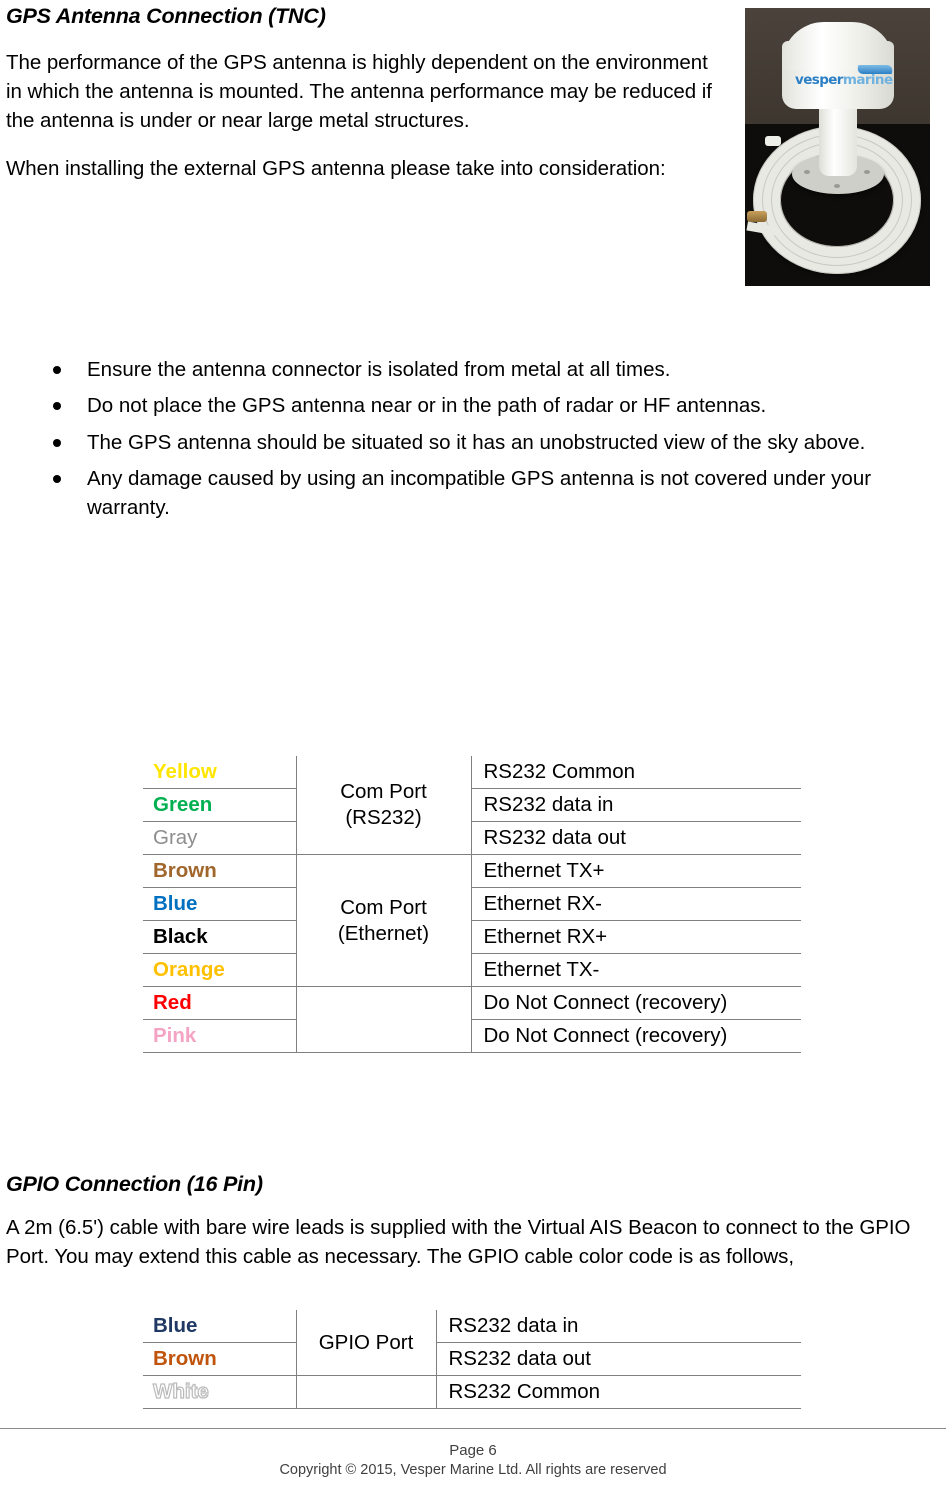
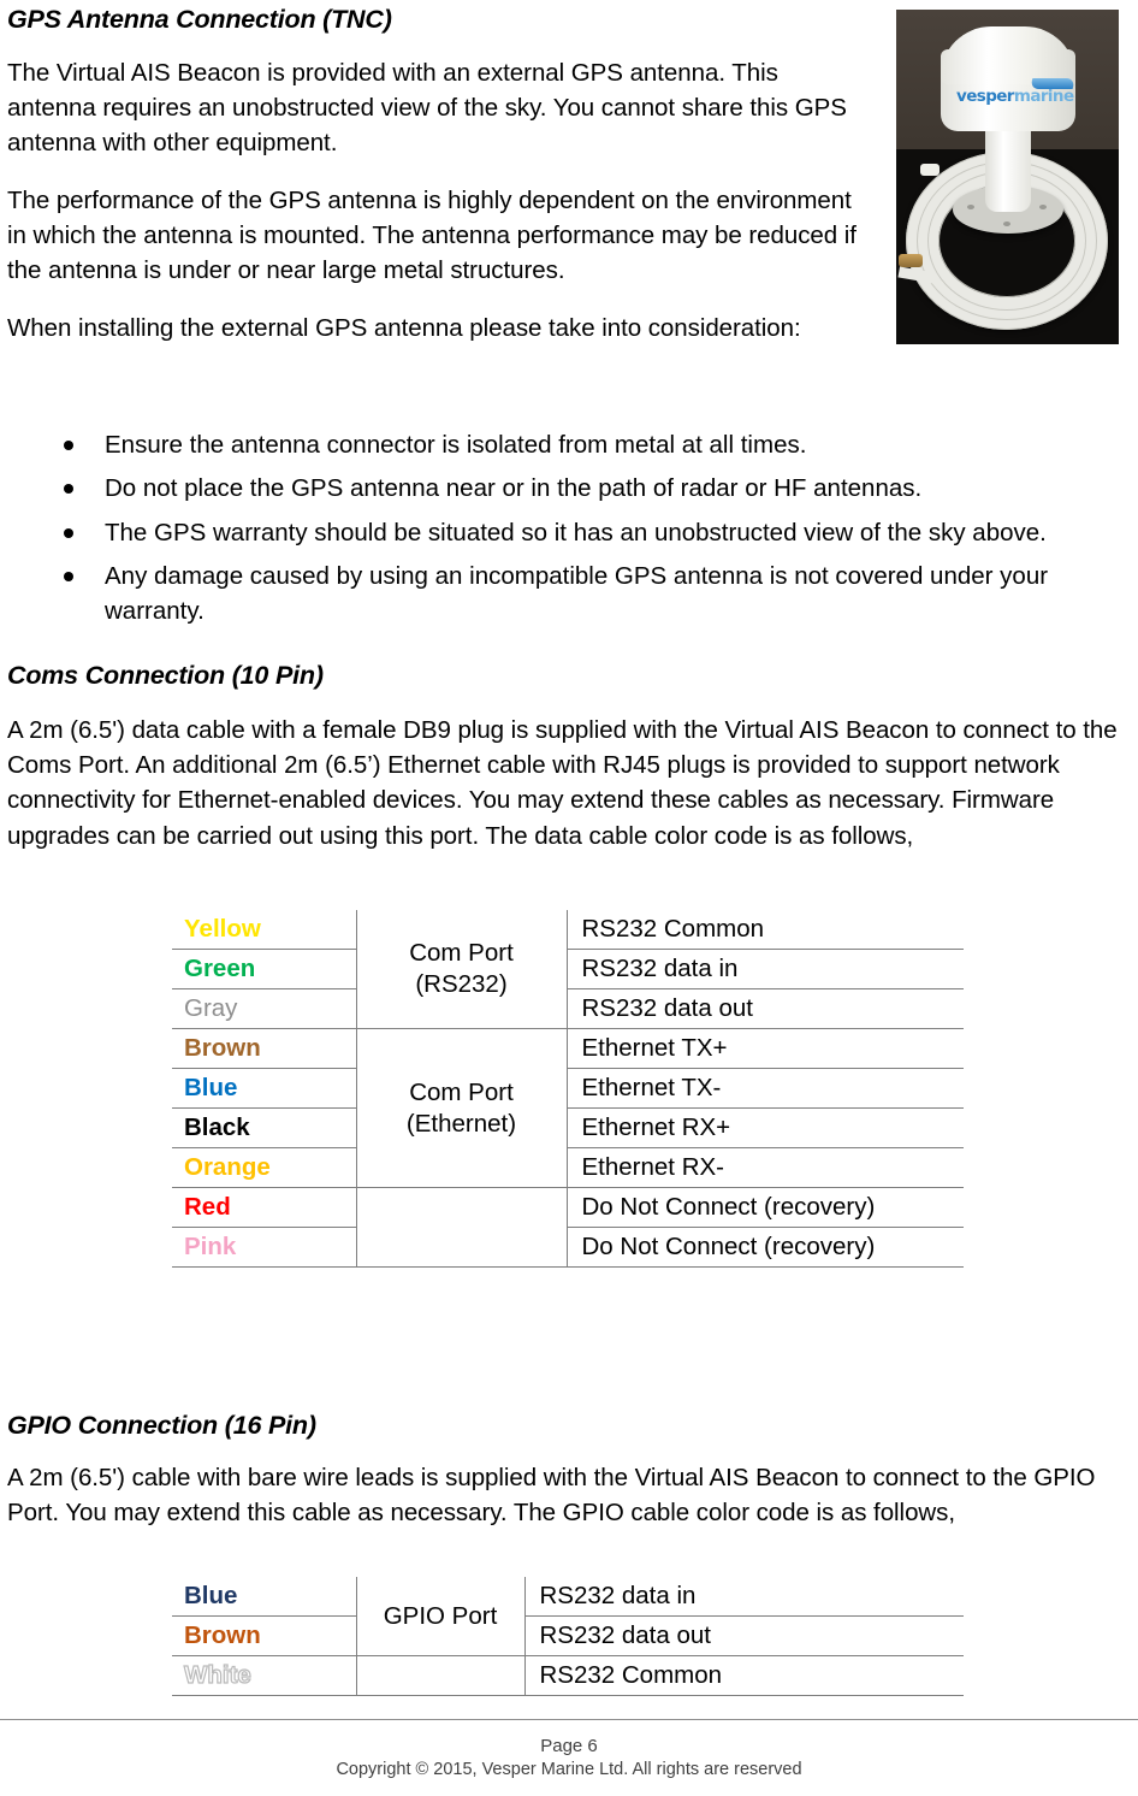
  GPS Antenna Connection (TNC)
+ The Virtual AIS Beacon is provided with an external GPS antenna. This antenna requires an unobstructed view of the sky. You cannot share this GPS antenna with other equipment.
  The performance of the GPS antenna is highly dependent on the environment in which the antenna is mounted. The antenna performance may be reduced if the antenna is under or near large metal structures.
  When installing the external GPS antenna please take into consideration:
  vespermarine
  Ensure the antenna connector is isolated from metal at all times.
  Do not place the GPS antenna near or in the path of radar or HF antennas.
- The GPS antenna should be situated so it has an unobstructed view of the sky above.
+ The GPS warranty should be situated so it has an unobstructed view of the sky above.
  Any damage caused by using an incompatible GPS antenna is not covered under your warranty.
+ Coms Connection (10 Pin)
+ A 2m (6.5') data cable with a female DB9 plug is supplied with the Virtual AIS Beacon to connect to the Coms Port. An additional 2m (6.5’) Ethernet cable with RJ45 plugs is provided to support network connectivity for Ethernet-enabled devices. You may extend these cables as necessary. Firmware upgrades can be carried out using this port. The data cable color code is as follows,
  Yellow	Com Port (RS232)	RS232 Common
  Green	RS232 data in
  Gray	RS232 data out
  Brown	Com Port (Ethernet)	Ethernet TX+
- Blue	Ethernet RX-
+ Blue	Ethernet TX-
  Black	Ethernet RX+
- Orange	Ethernet TX-
+ Orange	Ethernet RX-
  Red		Do Not Connect (recovery)
  Pink		Do Not Connect (recovery)
  GPIO Connection (16 Pin)
  A 2m (6.5') cable with bare wire leads is supplied with the Virtual AIS Beacon to connect to the GPIO Port. You may extend this cable as necessary. The GPIO cable color code is as follows,
  Blue	GPIO Port	RS232 data in
  Brown	RS232 data out
  White		RS232 Common
  Page 6
  Copyright © 2015, Vesper Marine Ltd. All rights are reserved
